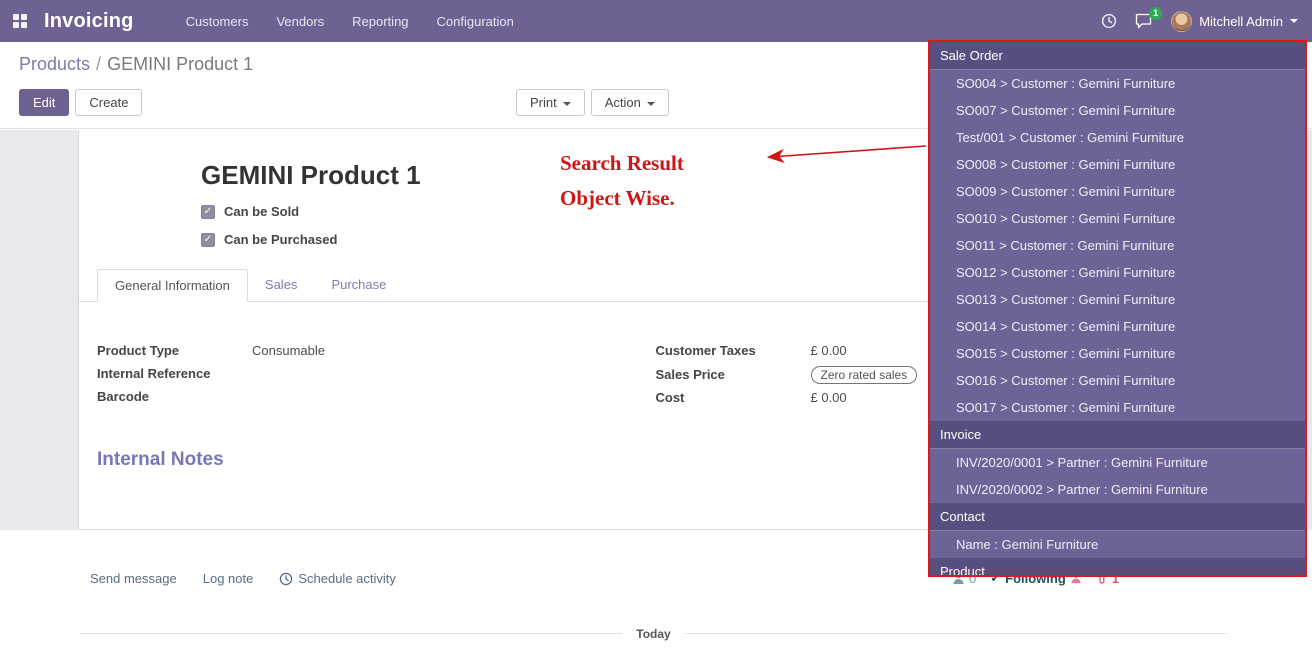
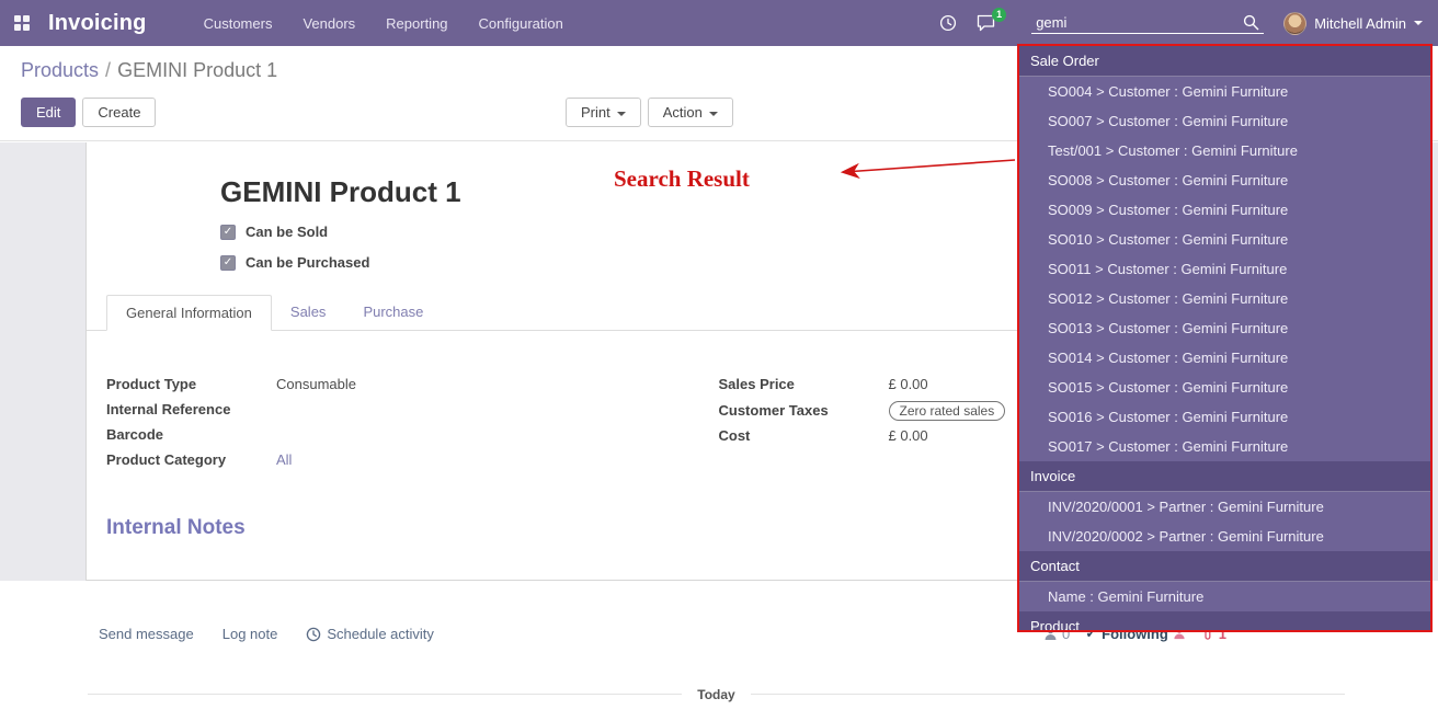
  Invoicing
  Customers
  Vendors
  Reporting
  Configuration
  1
+ gemi
  Mitchell Admin
  Products / GEMINI Product 1
  Edit
  Create
  Print
  Action
  GEMINI Product 1
  ✓
  Can be Sold
  ✓
  Can be Purchased
  General Information
  Sales
  Purchase
  Product Type
  Consumable
  Internal Reference
  Barcode
+ Product Category
+ All
- Customer Taxes
+ Sales Price
  £ 0.00
- Sales Price
+ Customer Taxes
  Zero rated sales
  Cost
  £ 0.00
  Internal Notes
  Send message
  Log note
  Schedule activity
  0
  ✓
  Following
  1
  Today
  Search Result
- Object Wise.
  Sale Order
  SO004 > Customer : Gemini Furniture
  SO007 > Customer : Gemini Furniture
  Test/001 > Customer : Gemini Furniture
  SO008 > Customer : Gemini Furniture
  SO009 > Customer : Gemini Furniture
  SO010 > Customer : Gemini Furniture
  SO011 > Customer : Gemini Furniture
  SO012 > Customer : Gemini Furniture
  SO013 > Customer : Gemini Furniture
  SO014 > Customer : Gemini Furniture
  SO015 > Customer : Gemini Furniture
  SO016 > Customer : Gemini Furniture
  SO017 > Customer : Gemini Furniture
  Invoice
  INV/2020/0001 > Partner : Gemini Furniture
  INV/2020/0002 > Partner : Gemini Furniture
  Contact
  Name : Gemini Furniture
  Product
